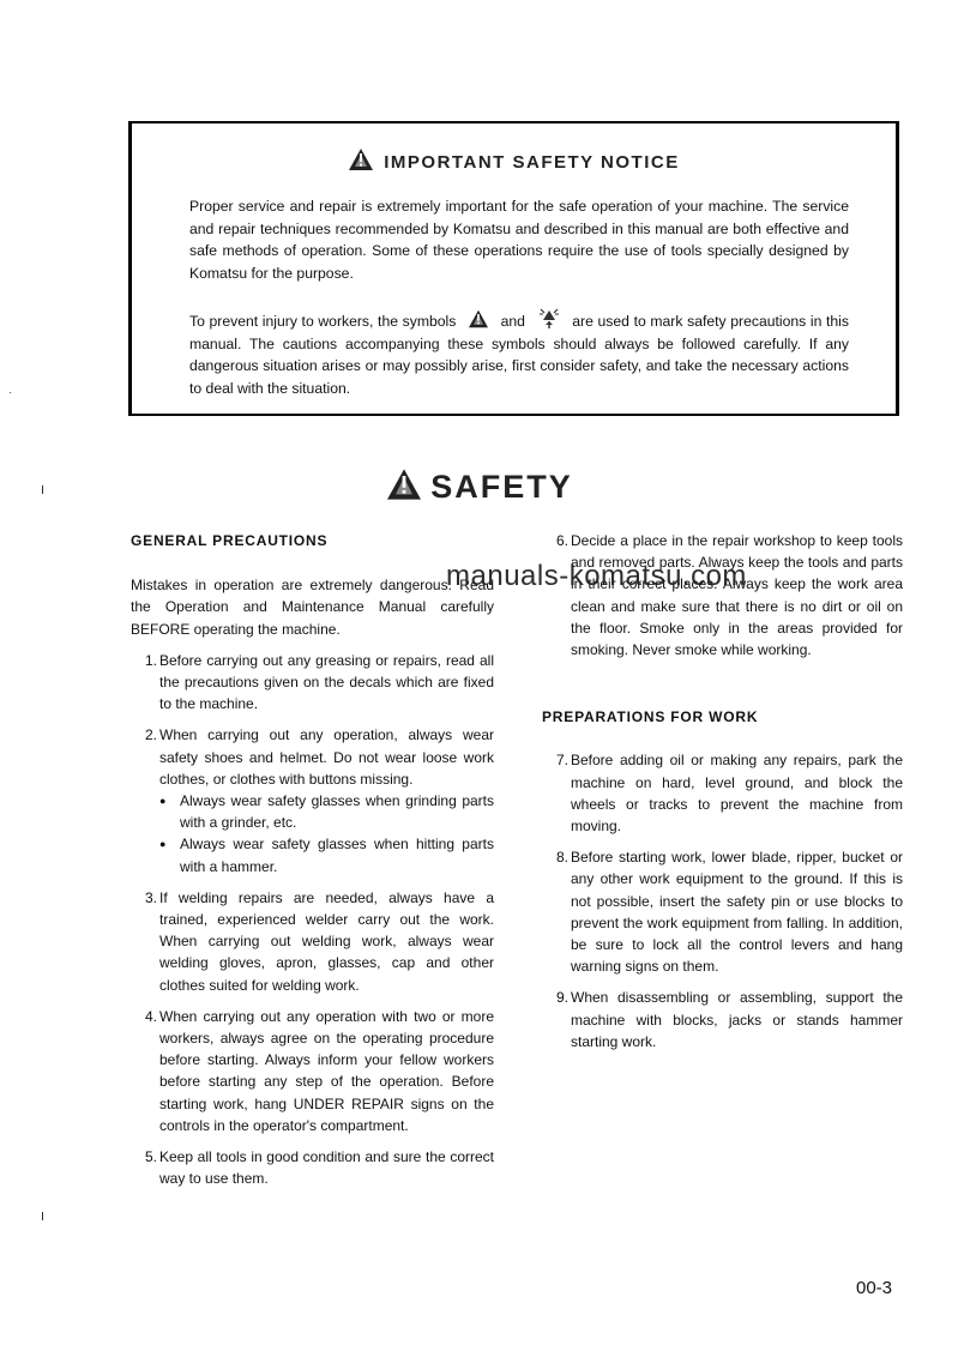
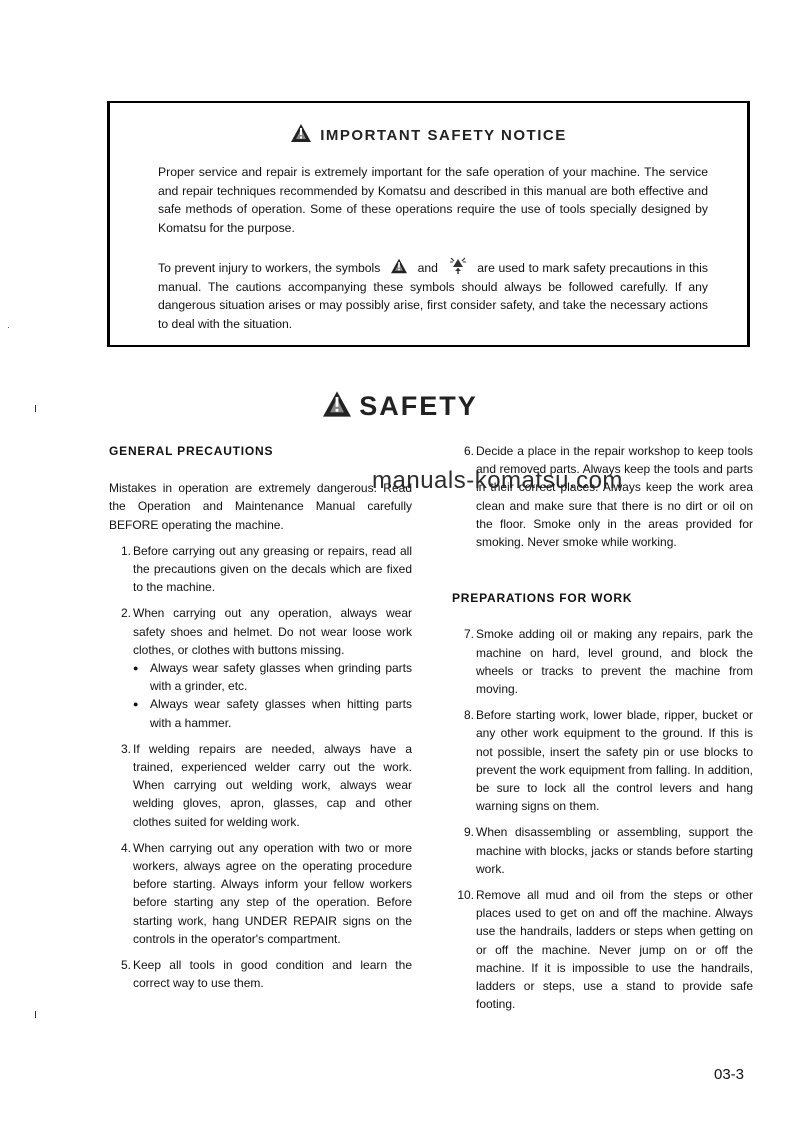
  IMPORTANT SAFETY NOTICE
  Proper service and repair is extremely important for the safe operation of your machine. The service and repair techniques recommended by Komatsu and described in this manual are both effective and safe methods of operation. Some of these operations require the use of tools specially designed by Komatsu for the purpose.
  To prevent injury to workers, the symbols and are used to mark safety precautions in this manual. The cautions accompanying these symbols should always be followed carefully. If any dangerous situation arises or may possibly arise, first consider safety, and take the necessary actions to deal with the situation.
  SAFETY
  GENERAL PRECAUTIONS
  Mistakes in operation are extremely dangerous. Read the Operation and Maintenance Manual carefully BEFORE operating the machine.
  1.
  Before carrying out any greasing or repairs, read all the precautions given on the decals which are fixed to the machine.
  2.
  When carrying out any operation, always wear safety shoes and helmet. Do not wear loose work clothes, or clothes with buttons missing.
  ●
  Always wear safety glasses when grinding parts with a grinder, etc.
  ●
  Always wear safety glasses when hitting parts with a hammer.
  3.
  If welding repairs are needed, always have a trained, experienced welder carry out the work. When carrying out welding work, always wear welding gloves, apron, glasses, cap and other clothes suited for welding work.
  4.
  When carrying out any operation with two or more workers, always agree on the operating procedure before starting. Always inform your fellow workers before starting any step of the operation. Before starting work, hang UNDER REPAIR signs on the controls in the operator's compartment.
  5.
- Keep all tools in good condition and sure the correct way to use them.
+ Keep all tools in good condition and learn the correct way to use them.
  6.
  Decide a place in the repair workshop to keep tools and removed parts. Always keep the tools and parts in their correct places. Always keep the work area clean and make sure that there is no dirt or oil on the floor. Smoke only in the areas provided for smoking. Never smoke while working.
  PREPARATIONS FOR WORK
  7.
- Before adding oil or making any repairs, park the machine on hard, level ground, and block the wheels or tracks to prevent the machine from moving.
+ Smoke adding oil or making any repairs, park the machine on hard, level ground, and block the wheels or tracks to prevent the machine from moving.
  8.
  Before starting work, lower blade, ripper, bucket or any other work equipment to the ground. If this is not possible, insert the safety pin or use blocks to prevent the work equipment from falling. In addition, be sure to lock all the control levers and hang warning signs on them.
  9.
- When disassembling or assembling, support the machine with blocks, jacks or stands hammer starting work.
+ When disassembling or assembling, support the machine with blocks, jacks or stands before starting work.
+ 10.
+ Remove all mud and oil from the steps or other places used to get on and off the machine. Always use the handrails, ladders or steps when getting on or off the machine. Never jump on or off the machine. If it is impossible to use the handrails, ladders or steps, use a stand to provide safe footing.
  manuals-komatsu.com
- 00-3
+ 03-3
